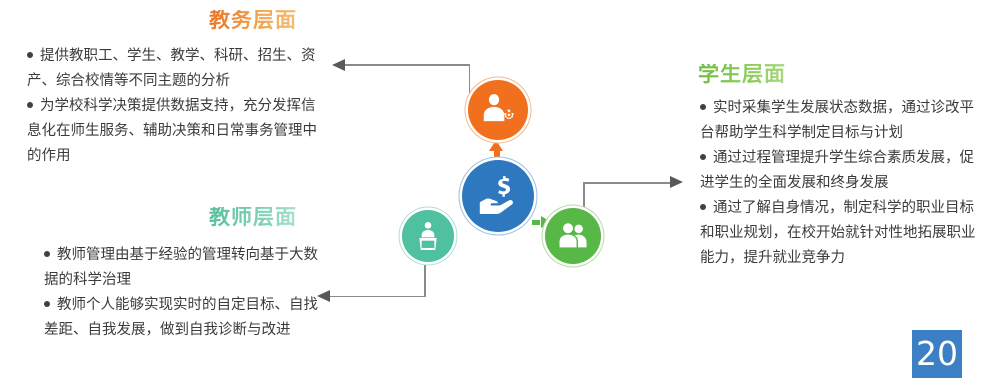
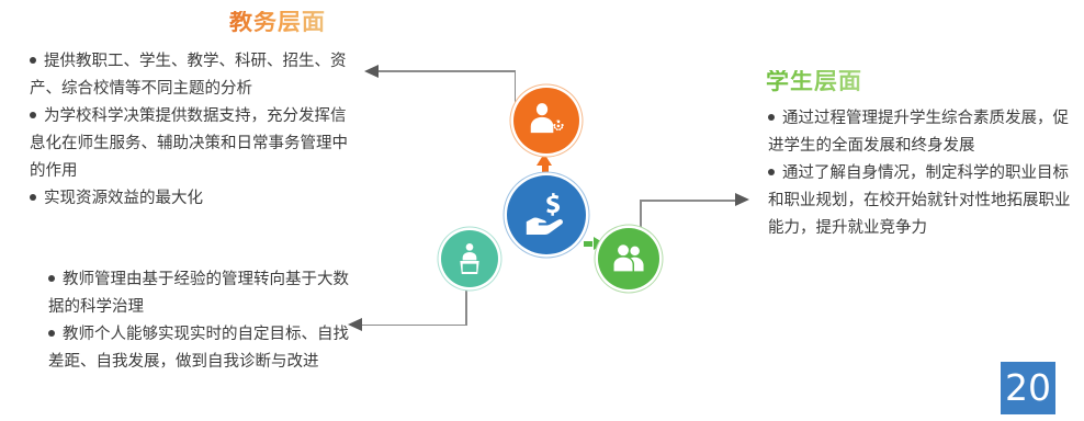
  教务层面
- 教师层面
  学生层面
  提供教职工、学生、教学、科研、招生、资产、综合校情等不同主题的分析
  为学校科学决策提供数据支持，充分发挥信息化在师生服务、辅助决策和日常事务管理中的作用
+ 实现资源效益的最大化
  教师管理由基于经验的管理转向基于大数据的科学治理
  教师个人能够实现实时的自定目标、自找差距、自我发展，做到自我诊断与改进
- 实时采集学生发展状态数据，通过诊改平台帮助学生科学制定目标与计划
  通过过程管理提升学生综合素质发展，促进学生的全面发展和终身发展
  通过了解自身情况，制定科学的职业目标和职业规划，在校开始就针对性地拓展职业能力，提升就业竞争力
  20
